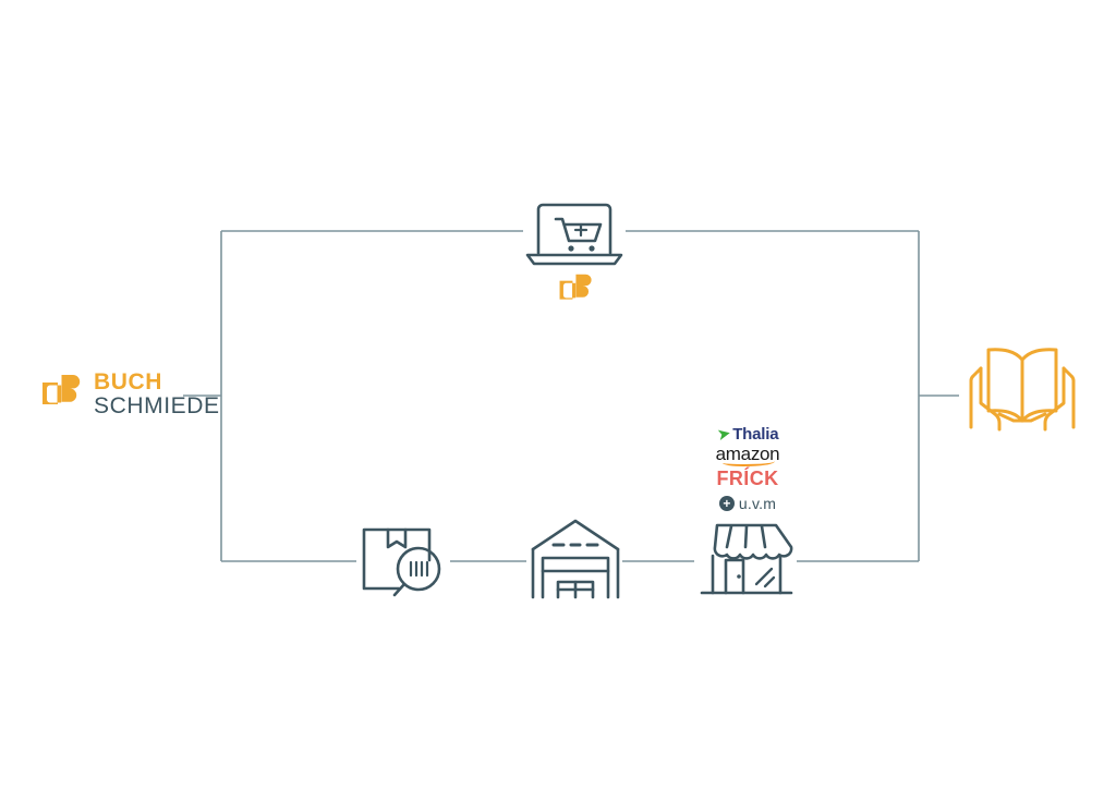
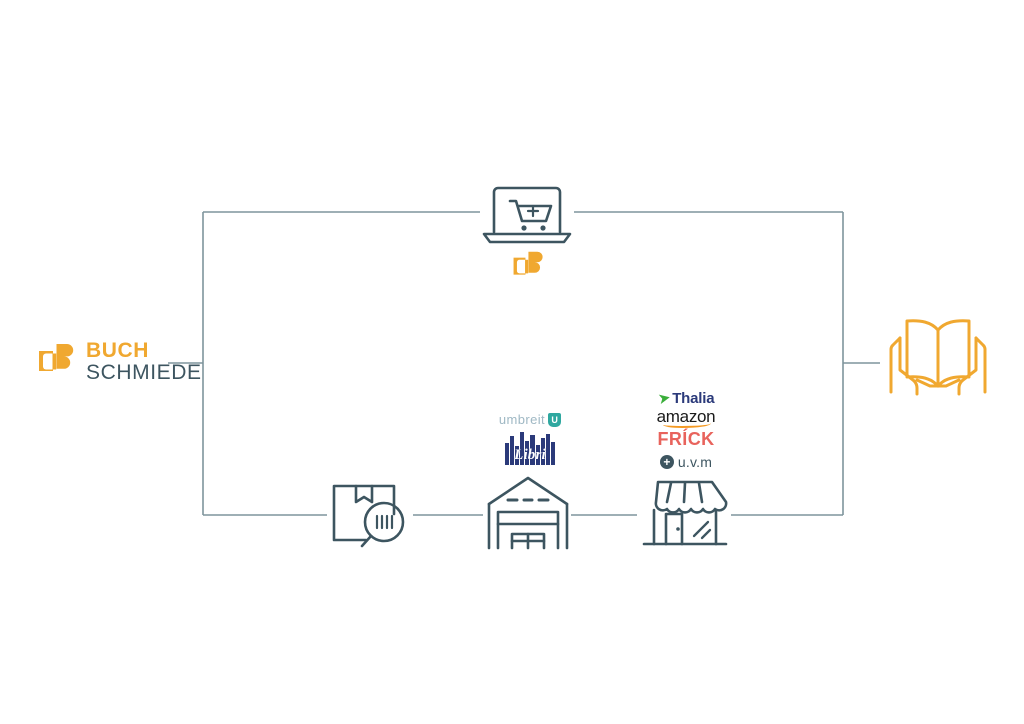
  BUCH
  SCHMIEDE
+ umbreit
+ U
+ Libri
  Thalia
  amazon
  FRÍCK
  +
  u.v.m
